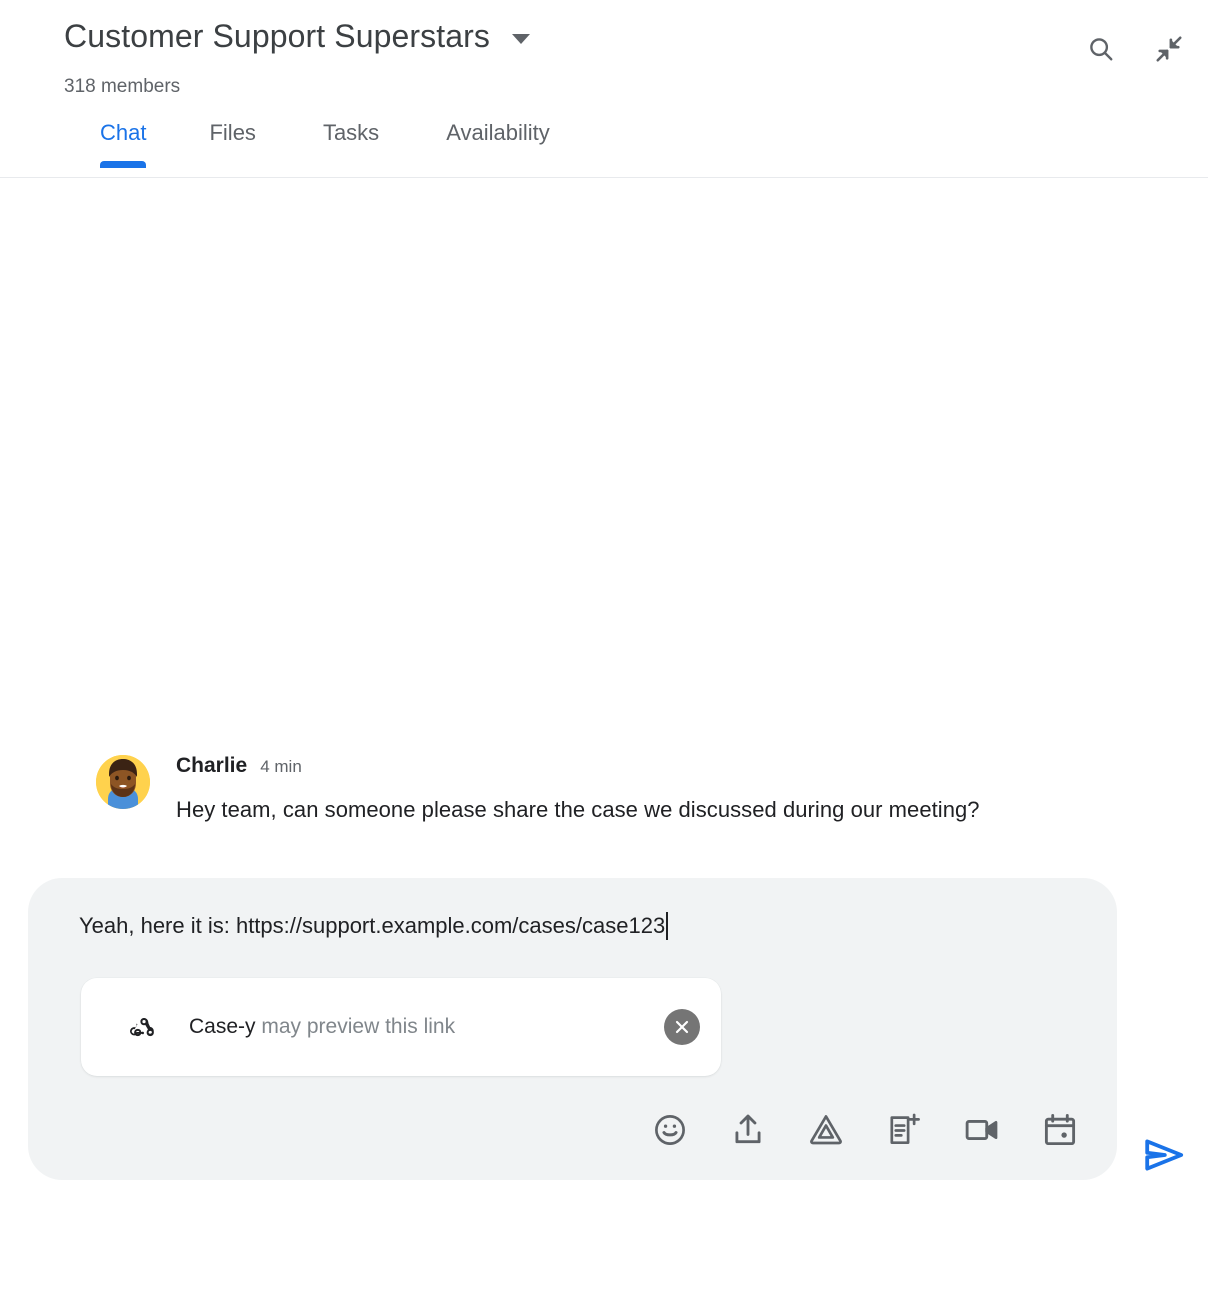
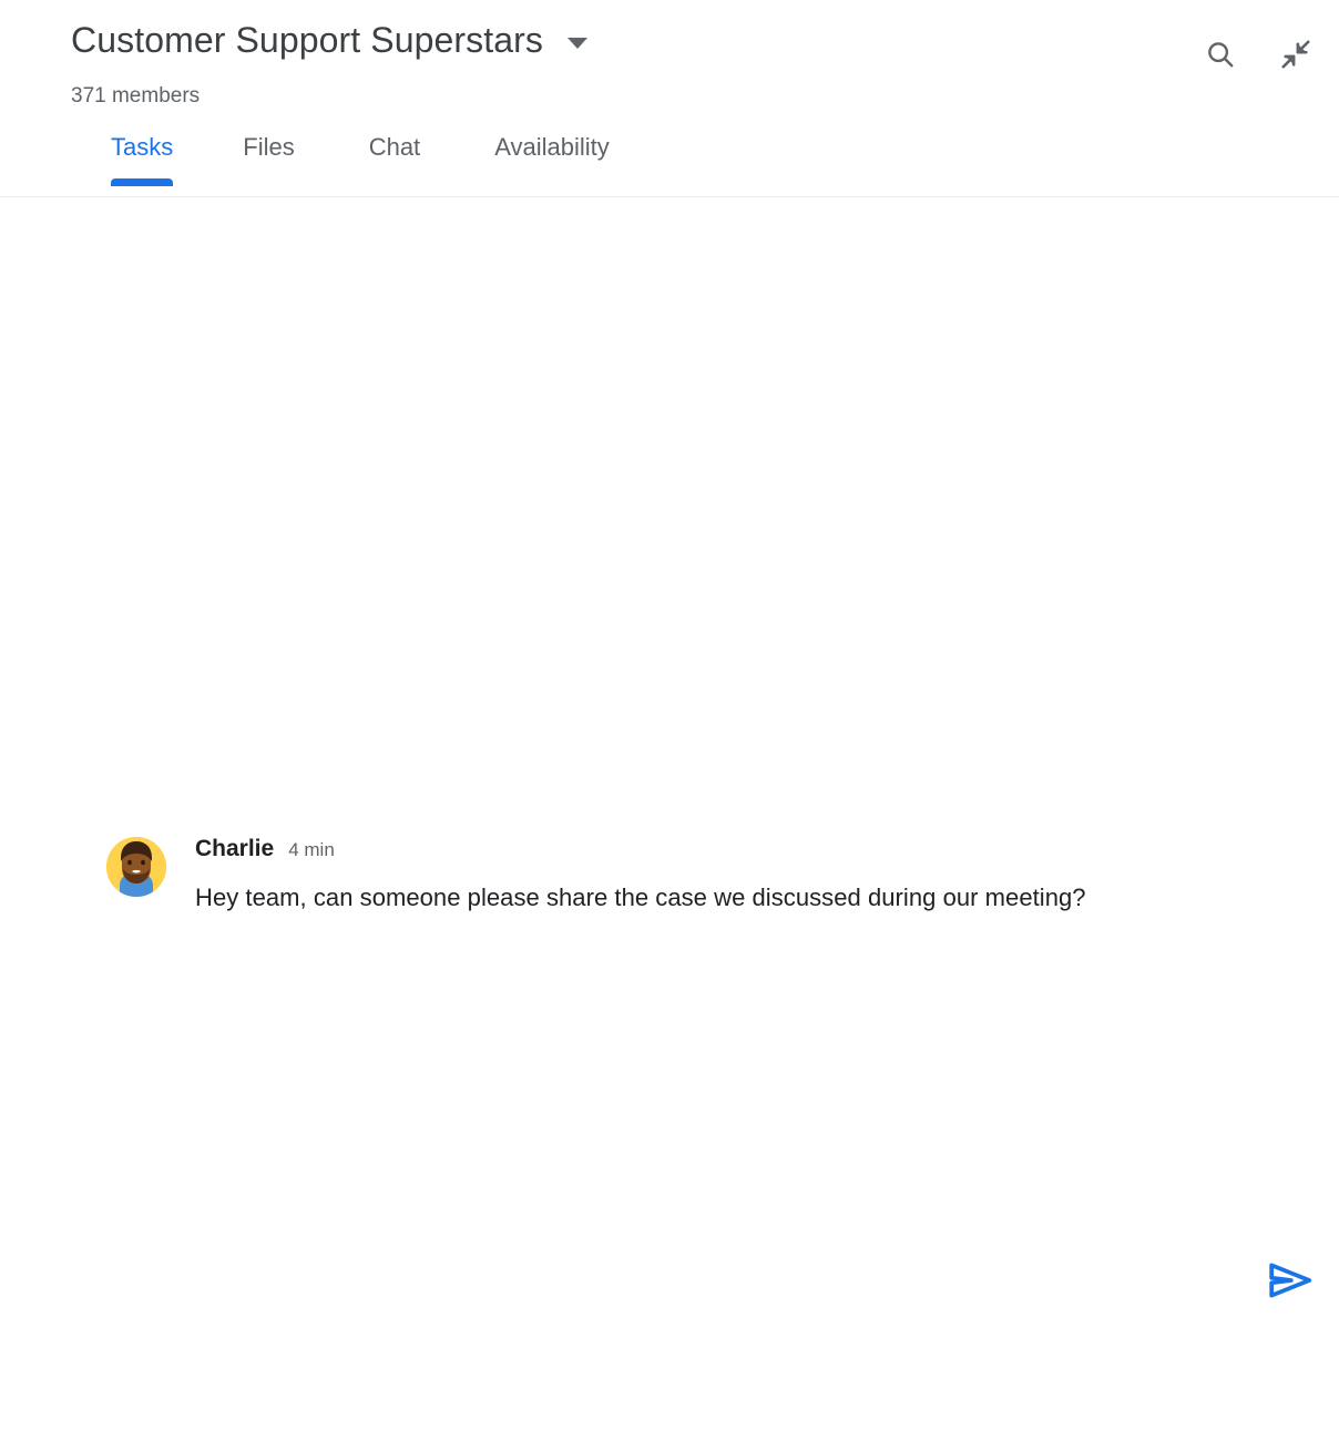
  Customer Support Superstars
- 318 members
+ 371 members
- Chat
+ Tasks
  Files
- Tasks
+ Chat
  Availability
  Charlie
  4 min
  Hey team, can someone please share the case we discussed during our meeting?
- Yeah, here it is: https://support.example.com/cases/case123
- Case-y may preview this link
